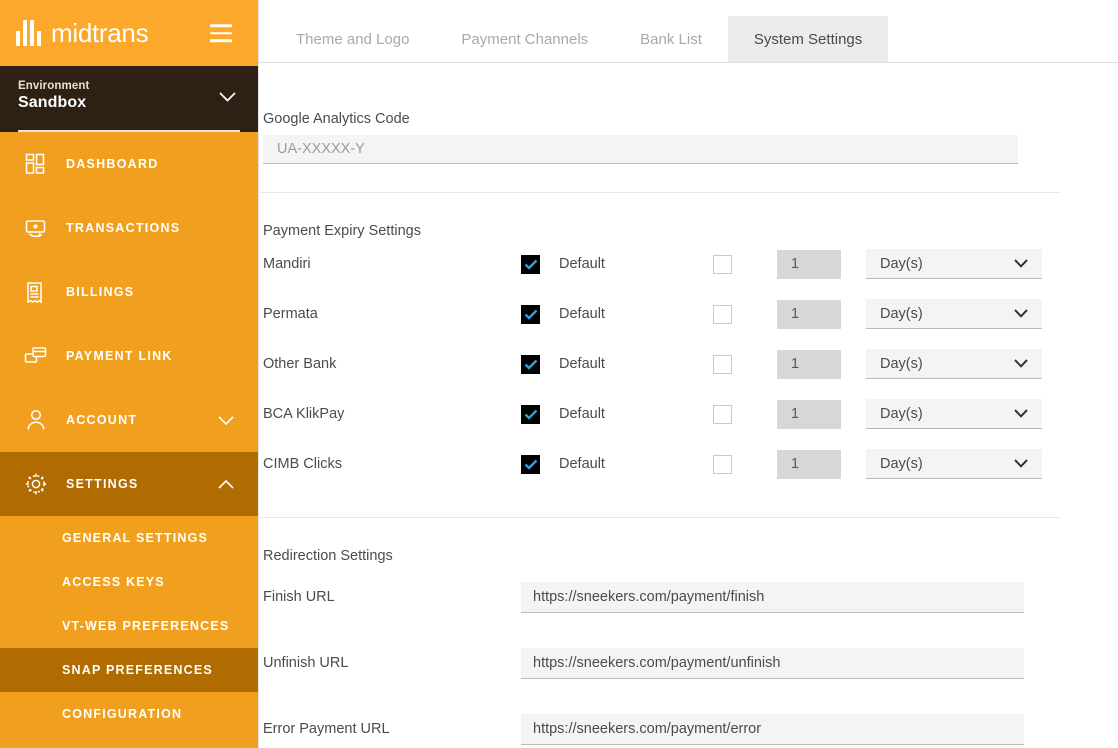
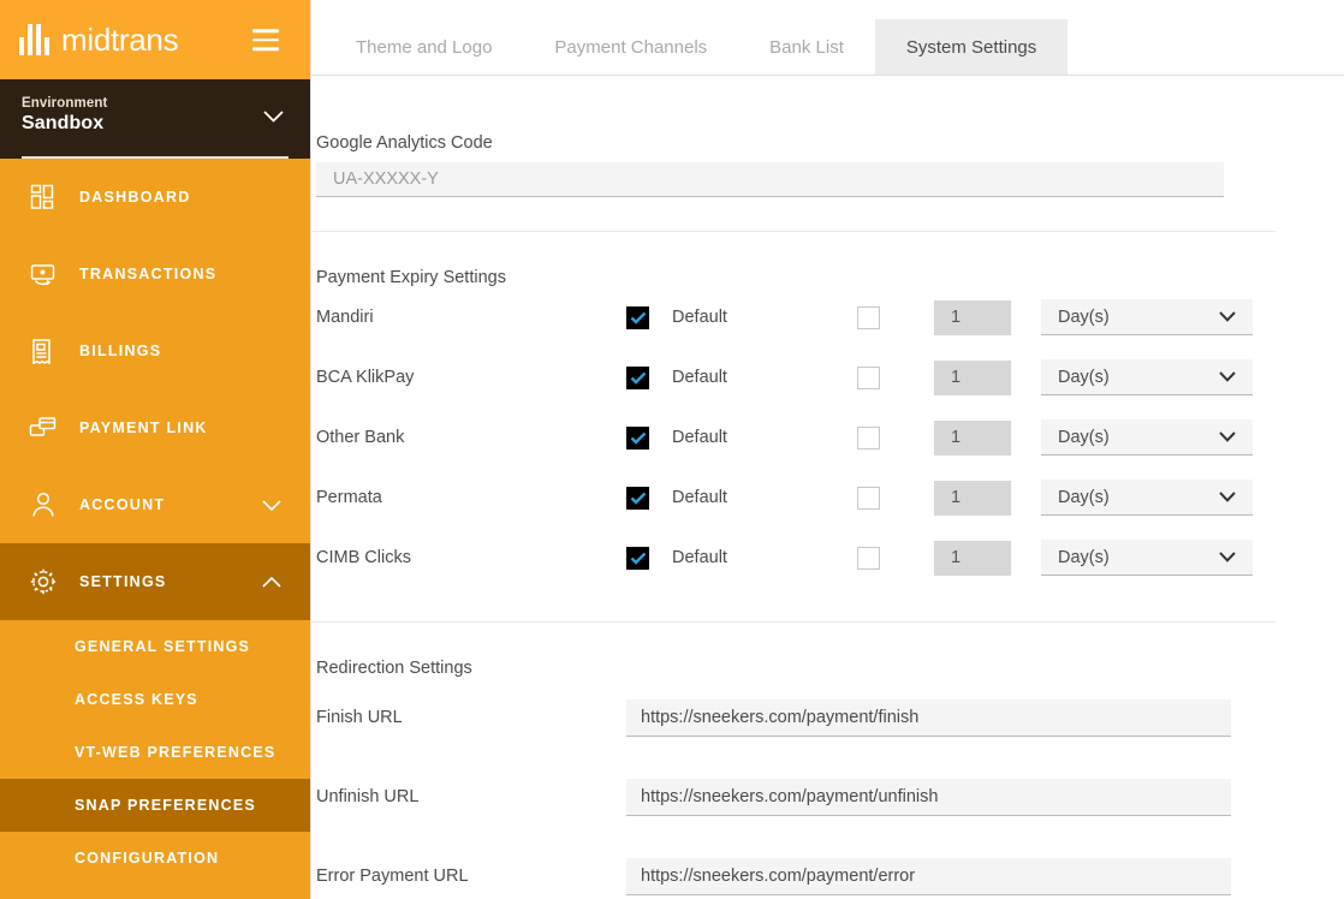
  midtrans
  Environment
  Sandbox
  DASHBOARD
  TRANSACTIONS
  BILLINGS
  PAYMENT LINK
  ACCOUNT
  SETTINGS
  GENERAL SETTINGS
  ACCESS KEYS
  VT-WEB PREFERENCES
  SNAP PREFERENCES
  CONFIGURATION
  Theme and Logo
  Payment Channels
  Bank List
  System Settings
  Google Analytics Code
  UA-XXXXX-Y
  Payment Expiry Settings
  Mandiri
  Default
  1
  Day(s)
- Permata
+ BCA KlikPay
  Default
  1
  Day(s)
  Other Bank
  Default
  1
  Day(s)
- BCA KlikPay
+ Permata
  Default
  1
  Day(s)
  CIMB Clicks
  Default
  1
  Day(s)
  Redirection Settings
  Finish URL
  https://sneekers.com/payment/finish
  Unfinish URL
  https://sneekers.com/payment/unfinish
  Error Payment URL
  https://sneekers.com/payment/error
